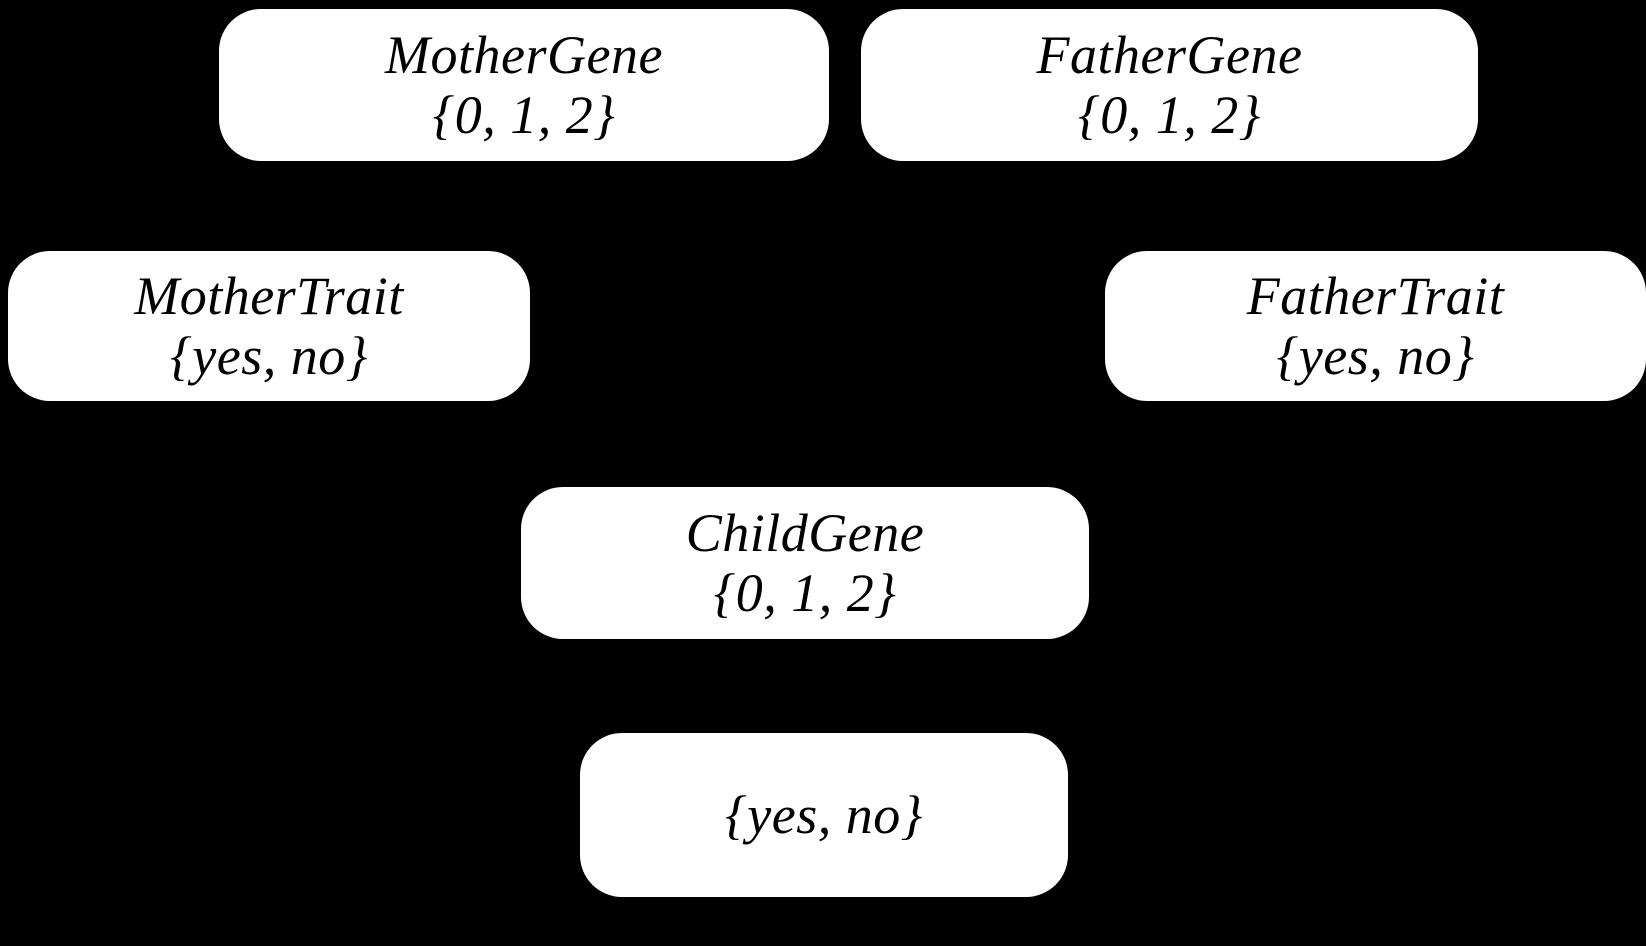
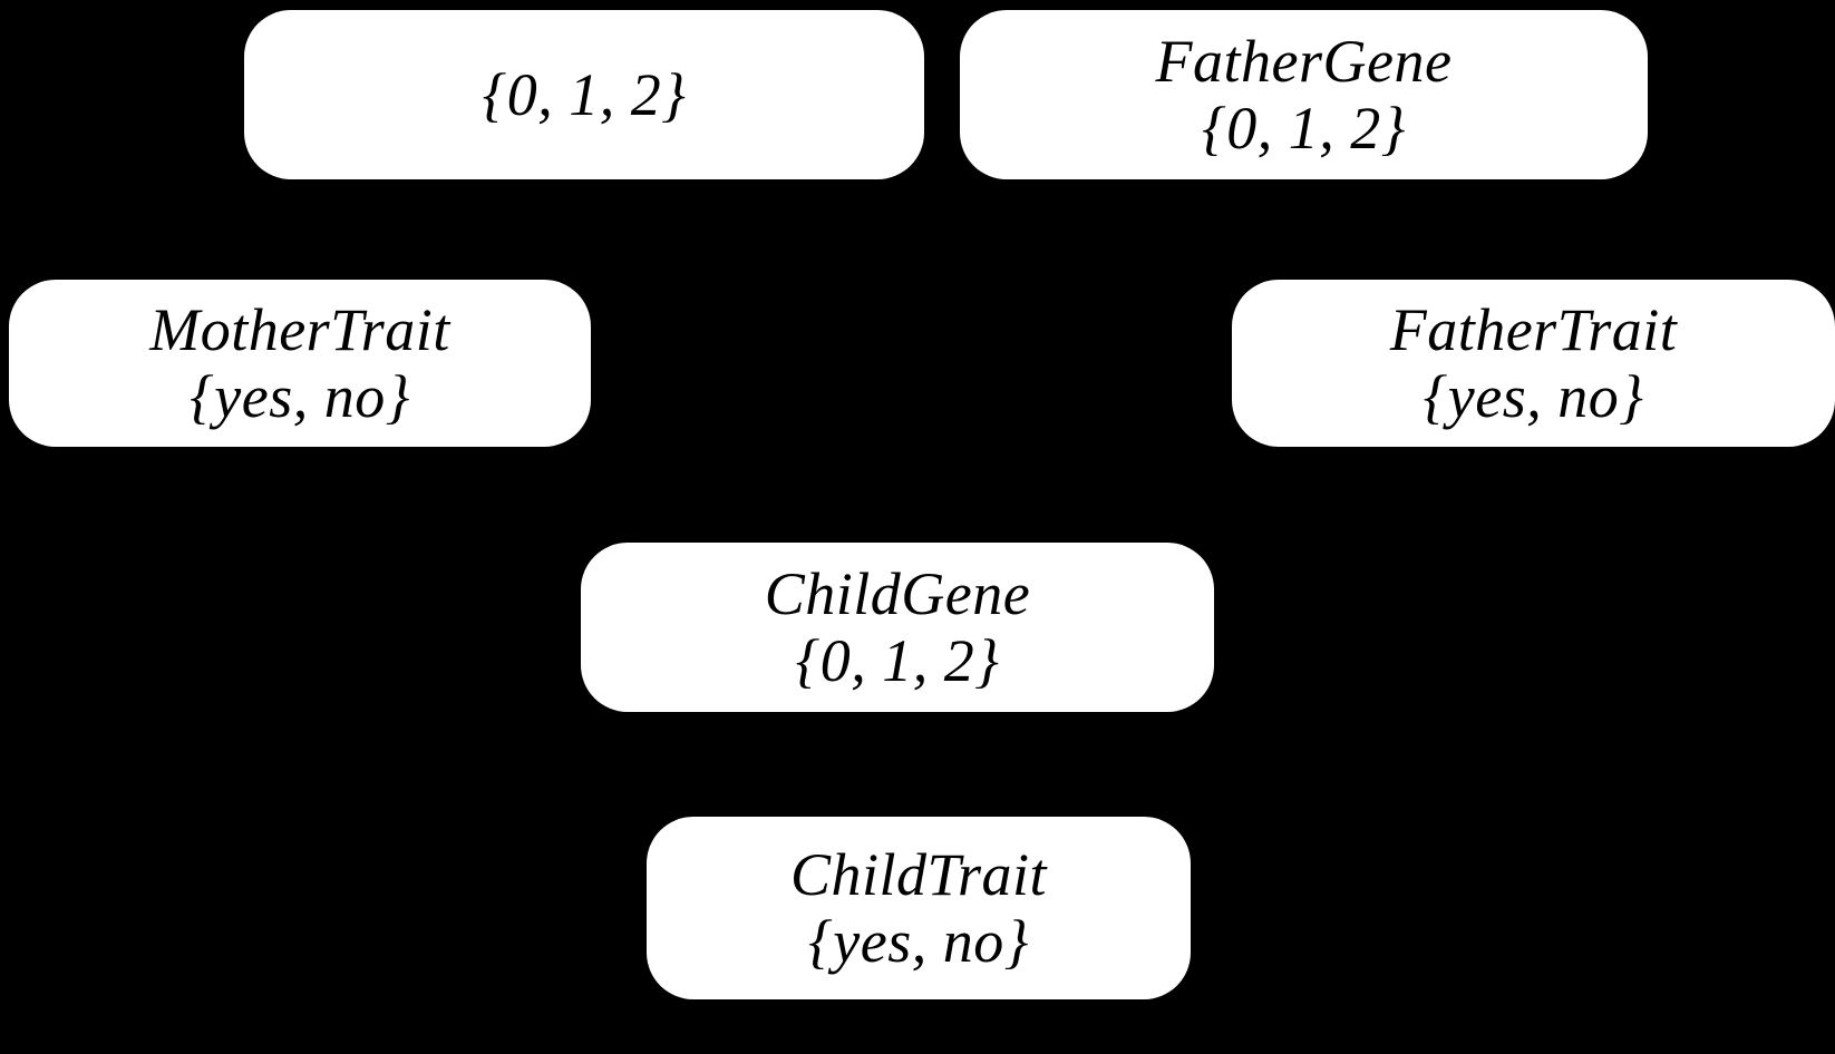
- MotherGene
  {0, 1, 2}
  FatherGene
  {0, 1, 2}
  MotherTrait
  {yes, no}
  FatherTrait
  {yes, no}
  ChildGene
  {0, 1, 2}
+ ChildTrait
  {yes, no}
